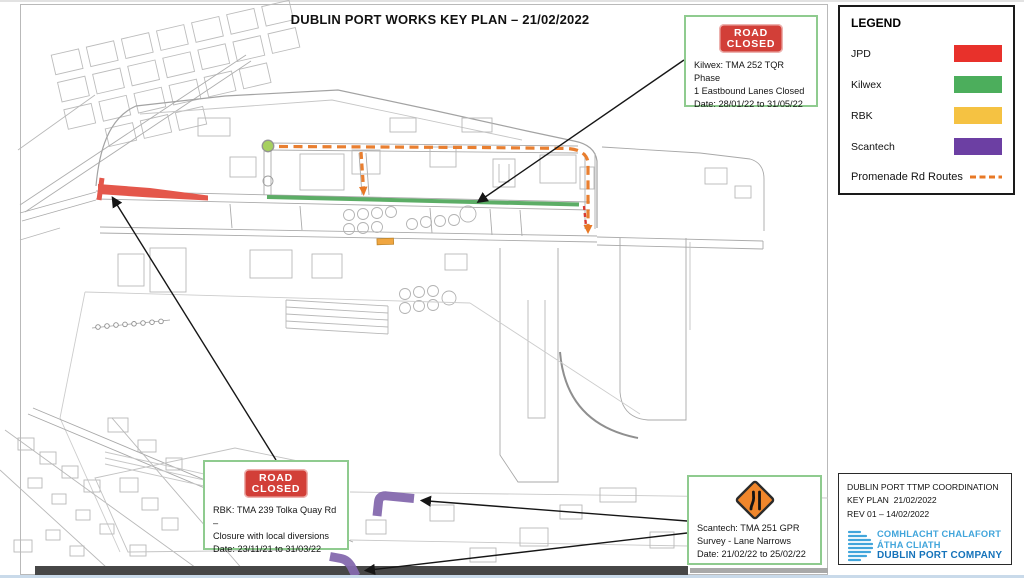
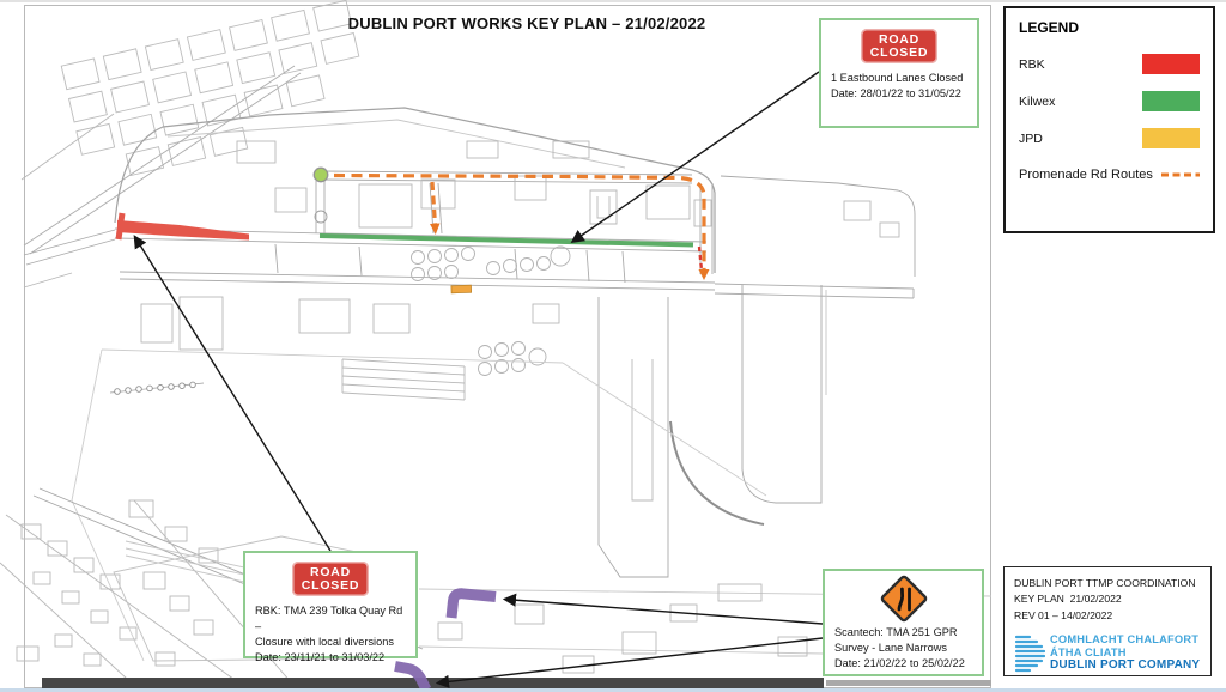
  DUBLIN PORT WORKS KEY PLAN – 21/02/2022
  ROAD
  CLOSED
- Kilwex: TMA 252 TQR Phase
  1 Eastbound Lanes Closed
  Date: 28/01/22 to 31/05/22
  ROAD
  CLOSED
  RBK: TMA 239 Tolka Quay Rd –
  Closure with local diversions
  Date: 23/11/21 to 31/03/22
  Scantech: TMA 251 GPR
  Survey - Lane Narrows
  Date: 21/02/22 to 25/02/22
  LEGEND
- JPD
+ RBK
  Kilwex
- RBK
+ JPD
- Scantech
  Promenade Rd Routes
  DUBLIN PORT TTMP COORDINATION
  KEY PLAN 21/02/2022
  REV 01 – 14/02/2022
  COMHLACHT CHALAFORT
  ÁTHA CLIATH
  DUBLIN PORT COMPANY
